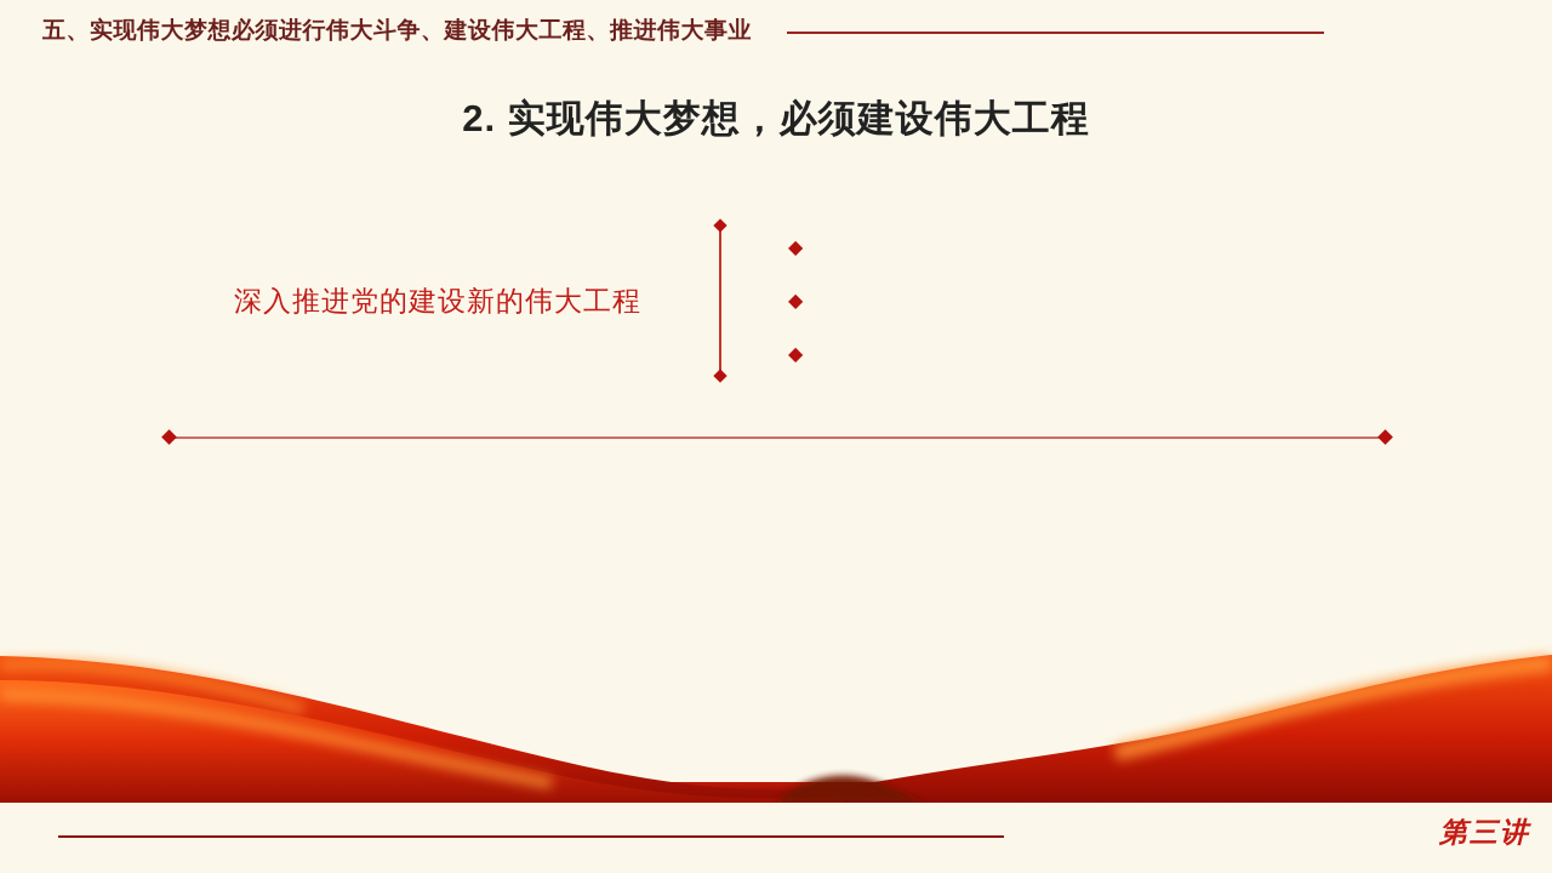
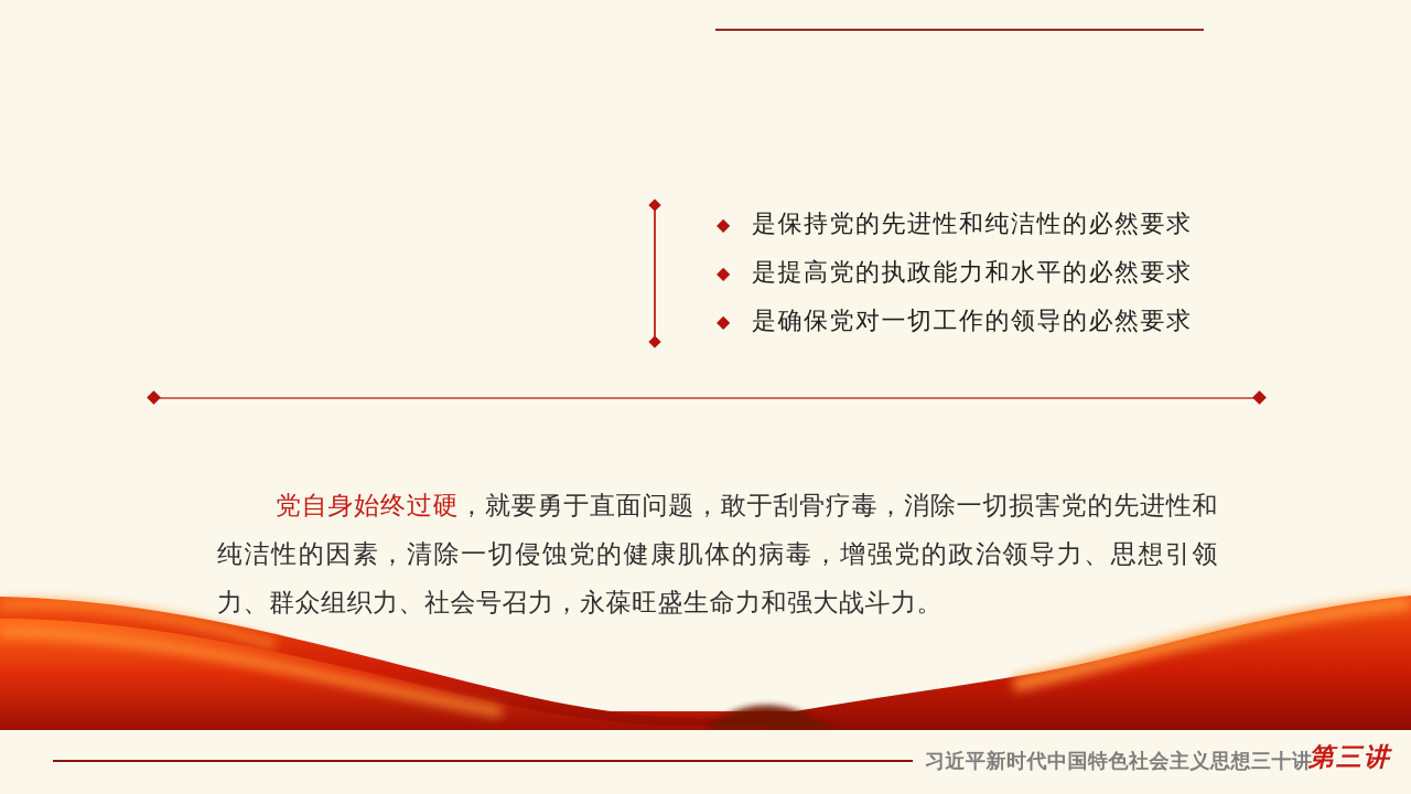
- 五、实现伟大梦想必须进行伟大斗争、建设伟大工程、推进伟大事业
- 2. 实现伟大梦想，必须建设伟大工程
- 深入推进党的建设新的伟大工程
  ◆
+ 是保持党的先进性和纯洁性的必然要求
  ◆
+ 是提高党的执政能力和水平的必然要求
  ◆
+ 是确保党对一切工作的领导的必然要求
+ 党自身始终过硬，就要勇于直面问题，敢于刮骨疗毒，消除一切损害党的先进性和纯洁性的因素，清除一切侵蚀党的健康肌体的病毒，增强党的政治领导力、思想引领力、群众组织力、社会号召力，永葆旺盛生命力和强大战斗力。
+ 习近平新时代中国特色社会主义思想三十讲
  第三讲
